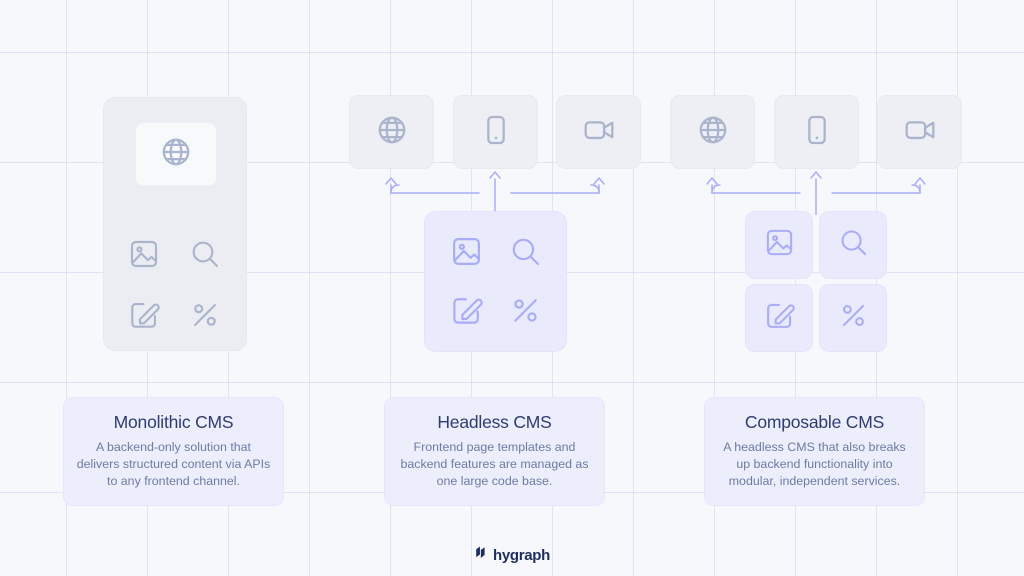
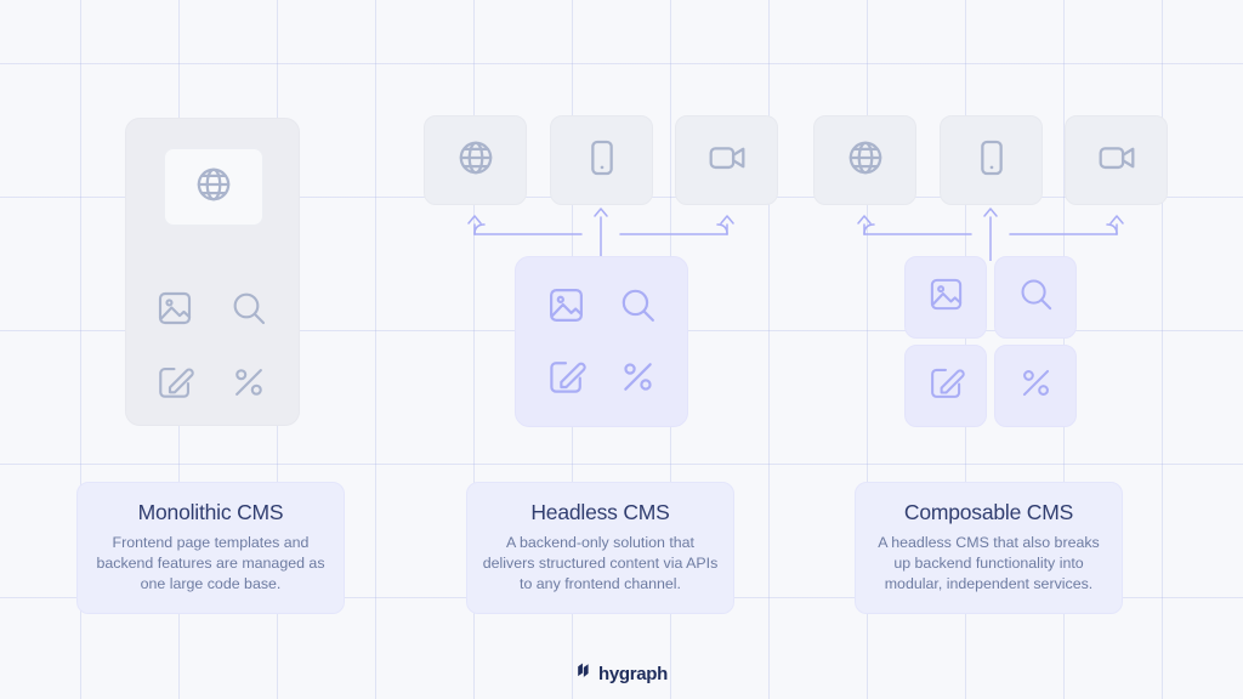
  Monolithic CMS
- A backend-only solution that delivers structured content via APIs to any frontend channel.
+ Frontend page templates and backend features are managed as one large code base.
  Headless CMS
- Frontend page templates and backend features are managed as one large code base.
+ A backend-only solution that delivers structured content via APIs to any frontend channel.
  Composable CMS
  A headless CMS that also breaks up backend functionality into modular, independent services.
  hygraph
